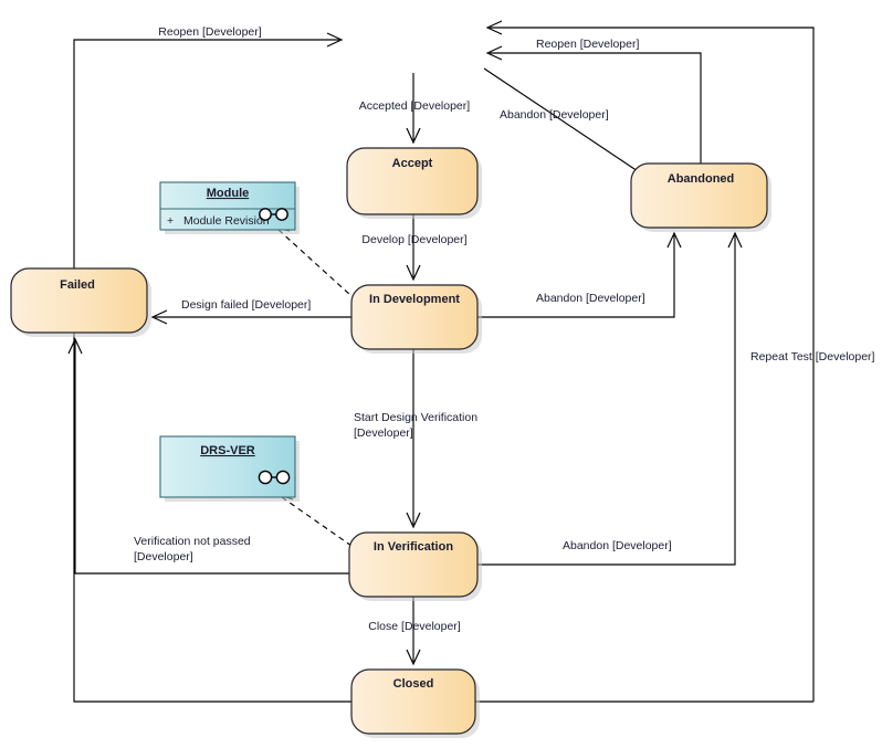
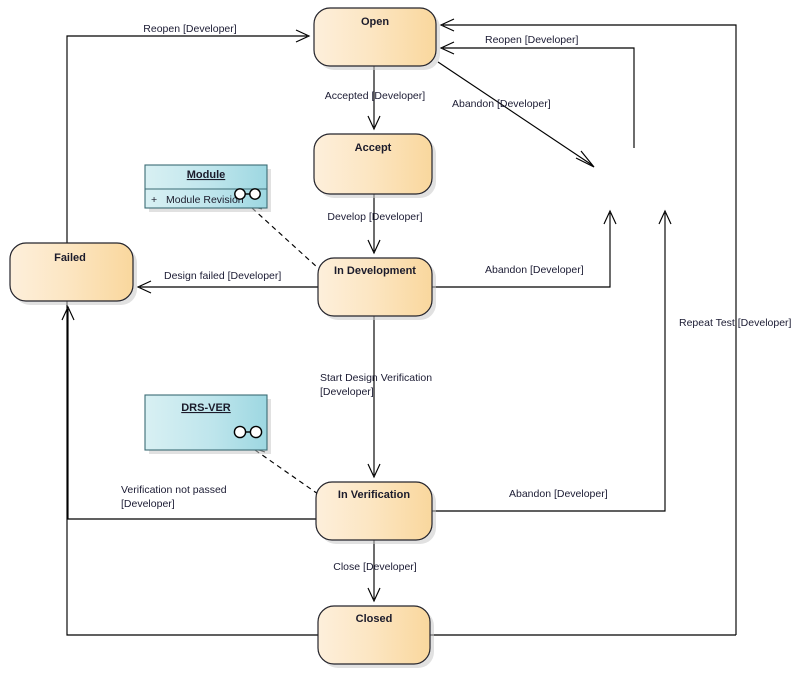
+ Open
  Accept
  In Development
  In Verification
  Closed
- Abandoned
  Failed
  Module
  +
  Module Revision
  DRS-VER
  Reopen [Developer]
  Reopen [Developer]
  Accepted [Developer]
  Abandon [Developer]
  Develop [Developer]
  Design failed [Developer]
  Abandon [Developer]
  Start Design Verification
  [Developer]
  Verification not passed
  [Developer]
  Abandon [Developer]
  Close [Developer]
  Repeat Test [Developer]
